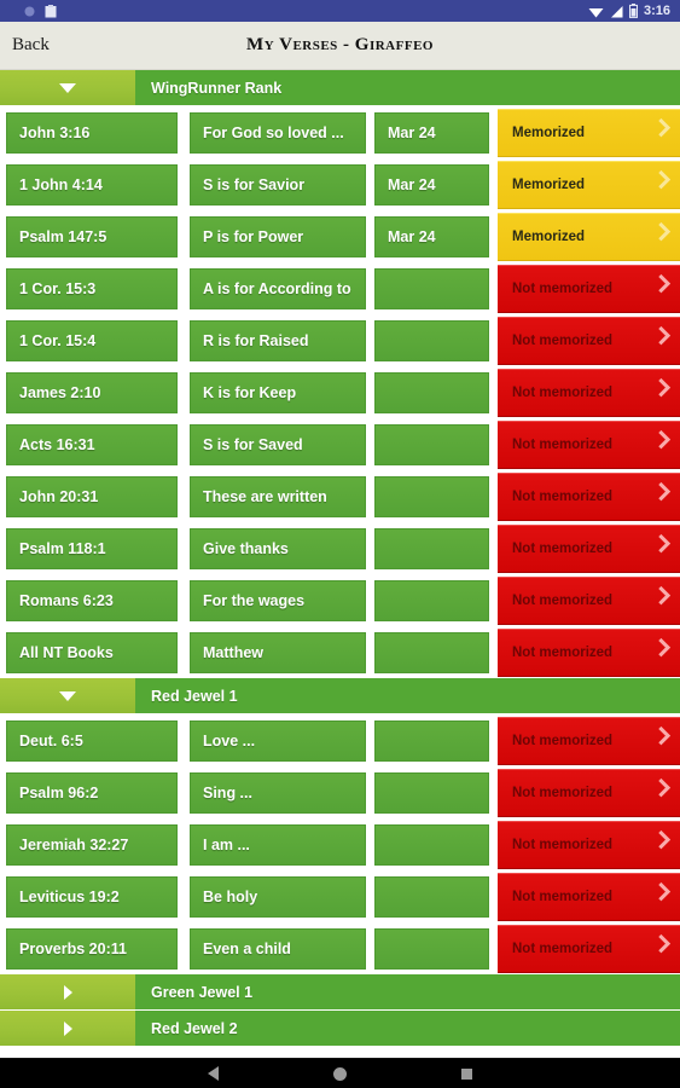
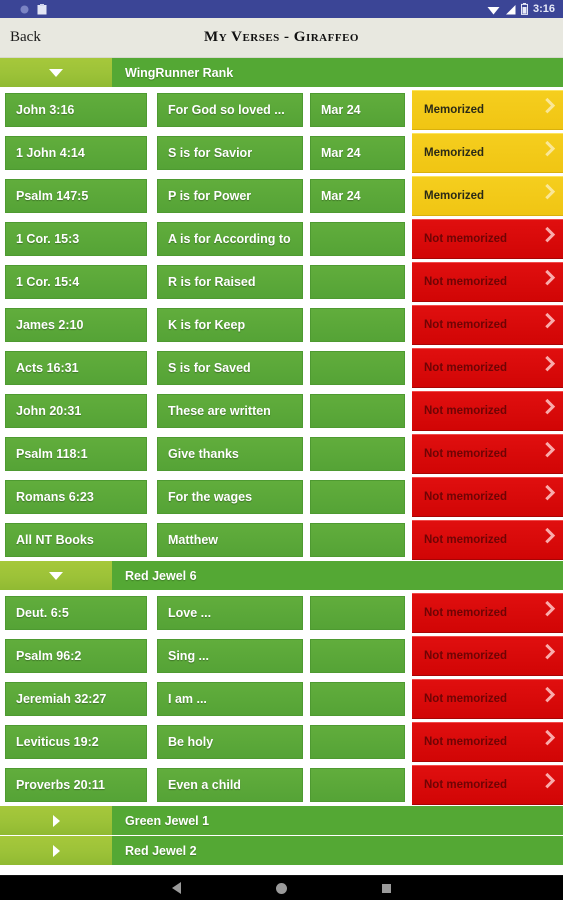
  3:16
  Back
  My Verses - Giraffeo
  WingRunner Rank
  John 3:16
  For God so loved ...
  Mar 24
  Memorized
  1 John 4:14
  S is for Savior
  Mar 24
  Memorized
  Psalm 147:5
  P is for Power
  Mar 24
  Memorized
  1 Cor. 15:3
  A is for According to
  Not memorized
  1 Cor. 15:4
  R is for Raised
  Not memorized
  James 2:10
  K is for Keep
  Not memorized
  Acts 16:31
  S is for Saved
  Not memorized
  John 20:31
  These are written
  Not memorized
  Psalm 118:1
  Give thanks
  Not memorized
  Romans 6:23
  For the wages
  Not memorized
  All NT Books
  Matthew
  Not memorized
- Red Jewel 1
+ Red Jewel 6
  Deut. 6:5
  Love ...
  Not memorized
  Psalm 96:2
  Sing ...
  Not memorized
  Jeremiah 32:27
  I am ...
  Not memorized
  Leviticus 19:2
  Be holy
  Not memorized
  Proverbs 20:11
  Even a child
  Not memorized
  Green Jewel 1
  Red Jewel 2
